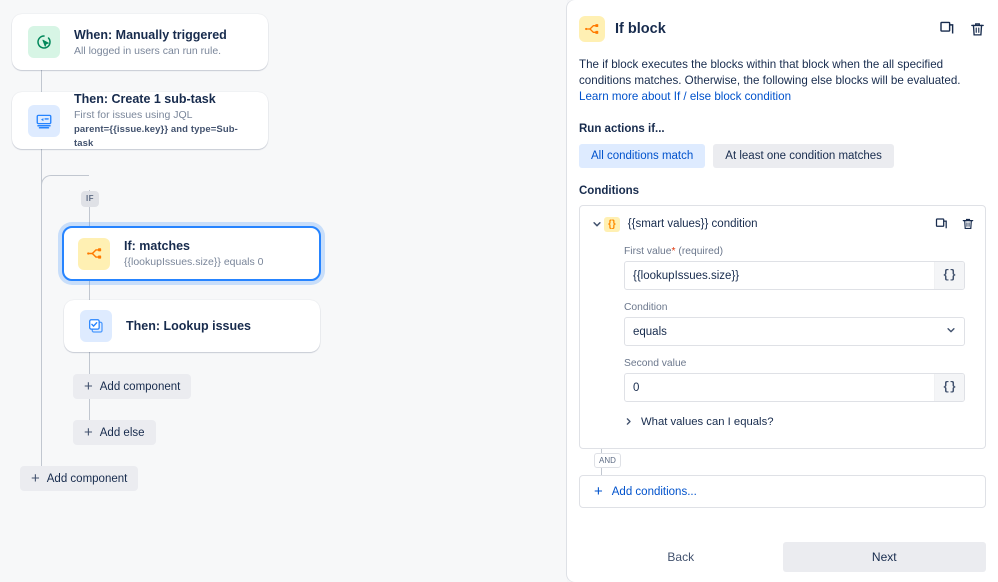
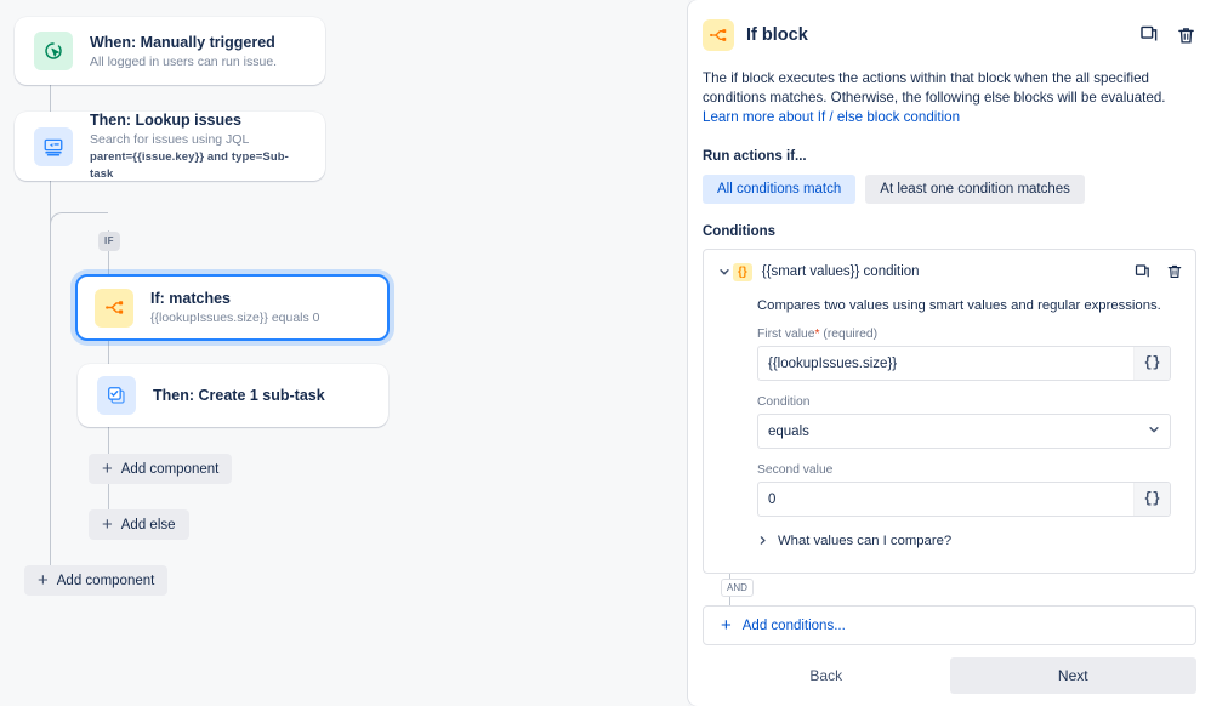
  IF
  When: Manually triggered
- All logged in users can run rule.
+ All logged in users can run issue.
- Then: Create 1 sub-task
+ Then: Lookup issues
- First for issues using JQL
+ Search for issues using JQL
  parent={{issue.key}} and type=Sub-task
  If: matches
  {{lookupIssues.size}} equals 0
- Then: Lookup issues
+ Then: Create 1 sub-task
  +
  Add component
  +
  Add else
  +
  Add component
  If block
- The if block executes the blocks within that block when the all specified conditions matches. Otherwise, the following else blocks will be evaluated. Learn more about If / else block condition
+ The if block executes the actions within that block when the all specified conditions matches. Otherwise, the following else blocks will be evaluated. Learn more about If / else block condition
  Run actions if...
  All conditions match
  At least one condition matches
  Conditions
  {}
  {{smart values}} condition
+ Compares two values using smart values and regular expressions.
  First value* (required)
  {{lookupIssues.size}}
  {}
  Condition
  equals
  Second value
  0
  {}
- What values can I equals?
+ What values can I compare?
  AND
  +
  Add conditions...
  Back
  Next
